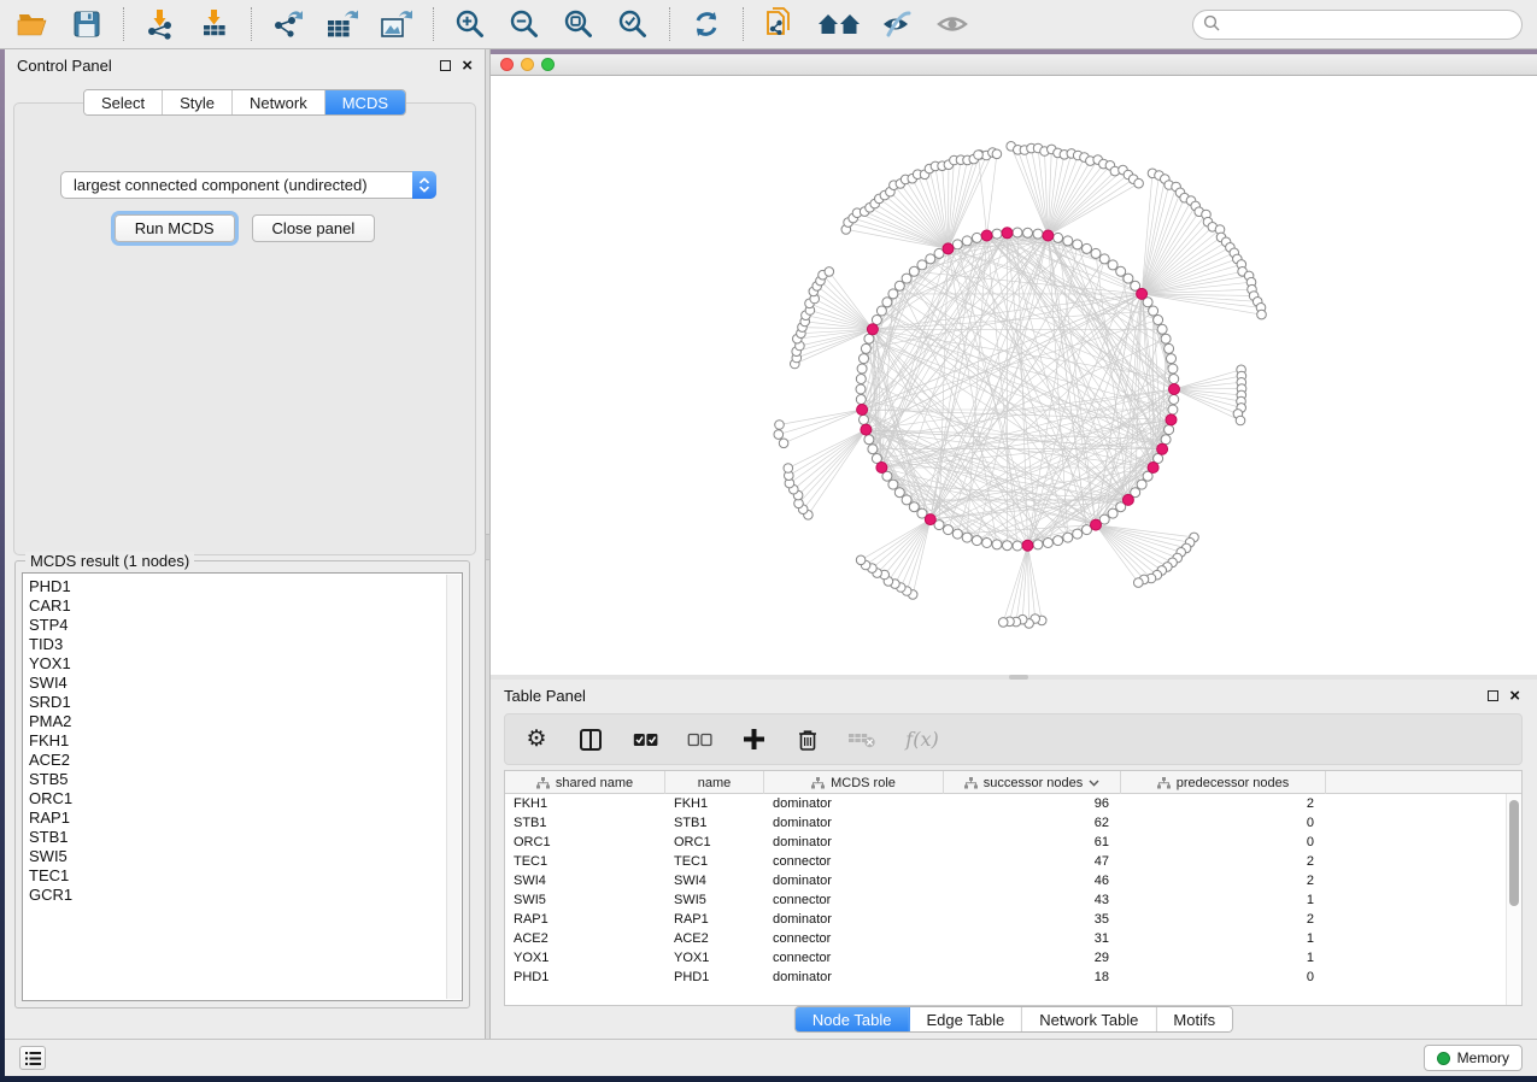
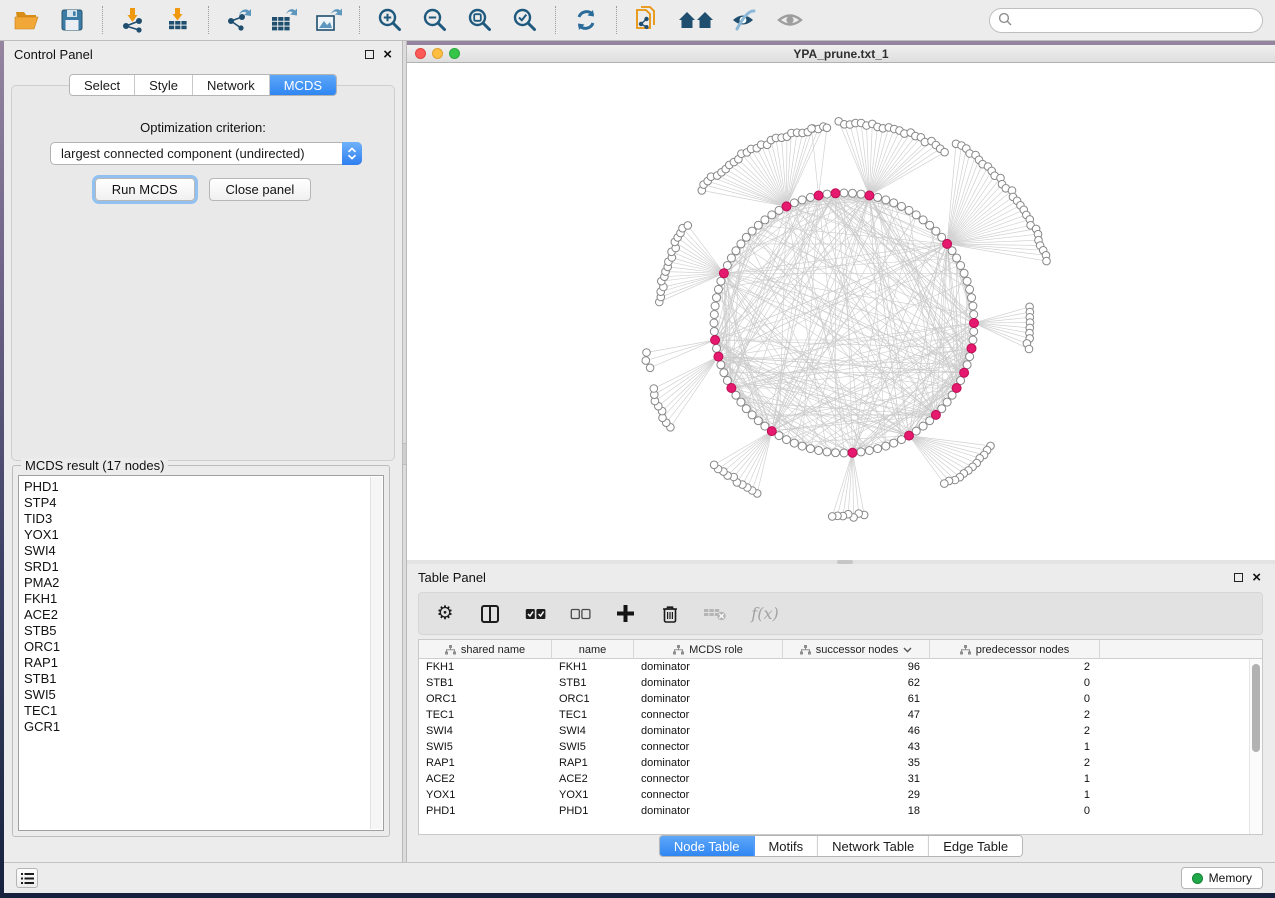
  Control Panel
  ×
  Select
  Style
  Network
  MCDS
+ Optimization criterion:
  largest connected component (undirected)
  Run MCDS
  Close panel
- MCDS result (1 nodes)
+ MCDS result (17 nodes)
  PHD1
- CAR1
  STP4
  TID3
  YOX1
  SWI4
  SRD1
  PMA2
  FKH1
  ACE2
  STB5
  ORC1
  RAP1
  STB1
  SWI5
  TEC1
  GCR1
+ YPA_prune.txt_1
  Table Panel
  ×
  ⚙
  f(x)
  shared name
  name
  MCDS role
  successor nodes
  predecessor nodes
  FKH1
  FKH1
  dominator
  96
  2
  STB1
  STB1
  dominator
  62
  0
  ORC1
  ORC1
  dominator
  61
  0
  TEC1
  TEC1
  connector
  47
  2
  SWI4
  SWI4
  dominator
  46
  2
  SWI5
  SWI5
  connector
  43
  1
  RAP1
  RAP1
  dominator
  35
  2
  ACE2
  ACE2
  connector
  31
  1
  YOX1
  YOX1
  connector
  29
  1
  PHD1
  PHD1
  dominator
  18
  0
  Node Table
- Edge Table
+ Motifs
  Network Table
- Motifs
+ Edge Table
  Memory
